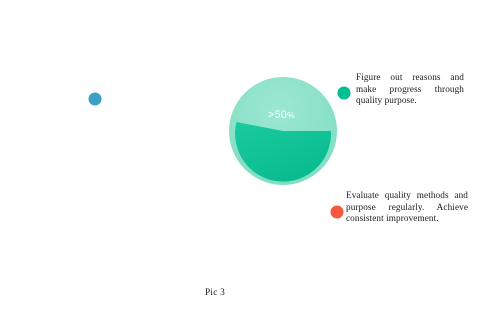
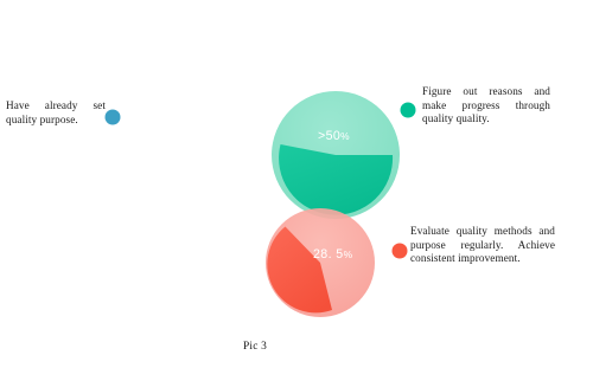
  >50%
+ 28. 5%
+ Have already set quality purpose.
- Figure out reasons and make progress through quality purpose.
+ Figure out reasons and make progress through quality quality.
  Evaluate quality methods and purpose regularly. Achieve consistent improvement.
  Pic 3
